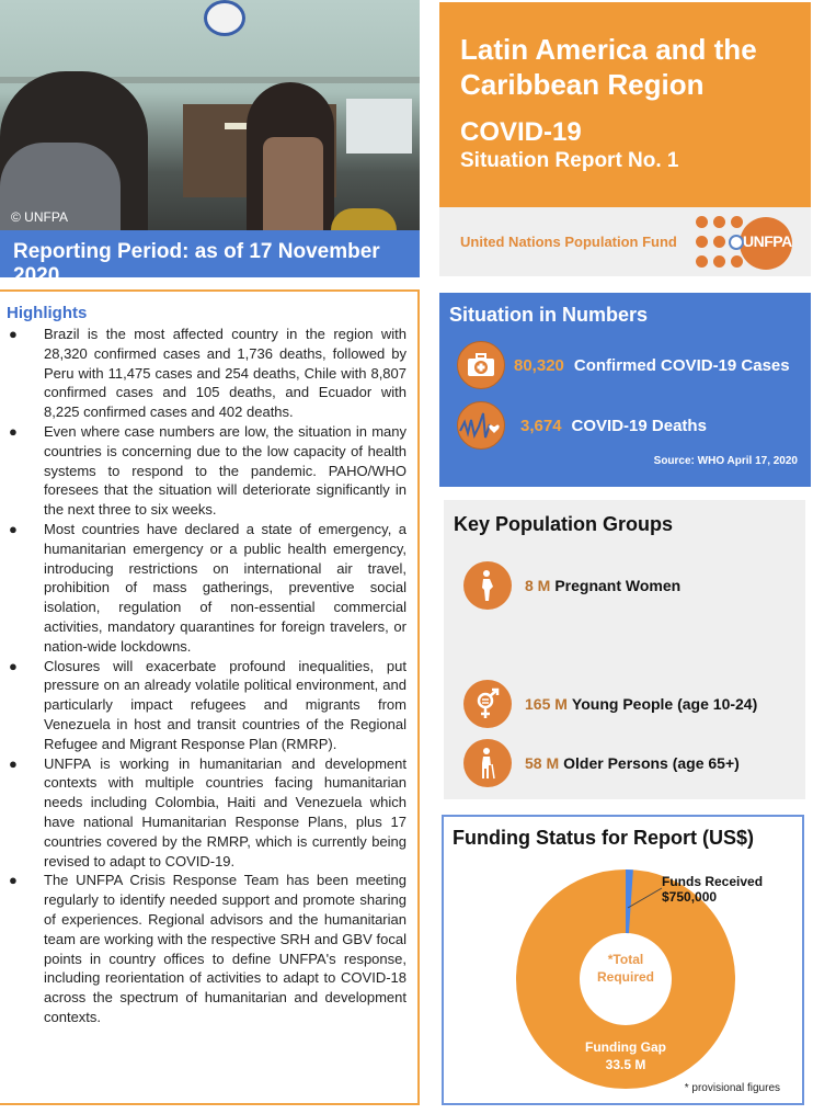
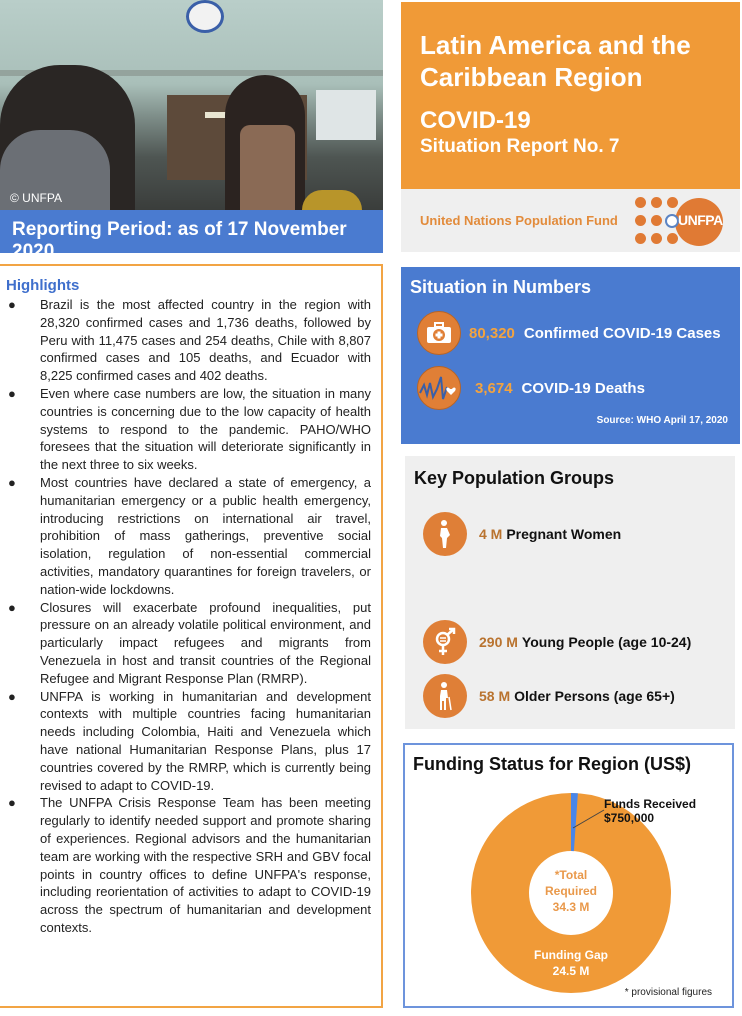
  © UNFPA
  Reporting Period: as of 17 November 2020
  Latin America and the
  Caribbean Region
  COVID-19
- Situation Report No. 1
+ Situation Report No. 7
  United Nations Population Fund
  UNFPA
  Highlights
  ●
  Brazil is the most affected country in the region with 28,320 confirmed cases and 1,736 deaths, followed by Peru with 11,475 cases and 254 deaths, Chile with 8,807 confirmed cases and 105 deaths, and Ecuador with 8,225 confirmed cases and 402 deaths.
  ●
  Even where case numbers are low, the situation in many countries is concerning due to the low capacity of health systems to respond to the pandemic. PAHO/WHO foresees that the situation will deteriorate significantly in the next three to six weeks.
  ●
  Most countries have declared a state of emergency, a humanitarian emergency or a public health emergency, introducing restrictions on international air travel, prohibition of mass gatherings, preventive social isolation, regulation of non-essential commercial activities, mandatory quarantines for foreign travelers, or nation-wide lockdowns.
  ●
  Closures will exacerbate profound inequalities, put pressure on an already volatile political environment, and particularly impact refugees and migrants from Venezuela in host and transit countries of the Regional Refugee and Migrant Response Plan (RMRP).
  ●
  UNFPA is working in humanitarian and development contexts with multiple countries facing humanitarian needs including Colombia, Haiti and Venezuela which have national Humanitarian Response Plans, plus 17 countries covered by the RMRP, which is currently being revised to adapt to COVID-19.
  ●
- The UNFPA Crisis Response Team has been meeting regularly to identify needed support and promote sharing of experiences. Regional advisors and the humanitarian team are working with the respective SRH and GBV focal points in country offices to define UNFPA's response, including reorientation of activities to adapt to COVID-18 across the spectrum of humanitarian and development contexts.
+ The UNFPA Crisis Response Team has been meeting regularly to identify needed support and promote sharing of experiences. Regional advisors and the humanitarian team are working with the respective SRH and GBV focal points in country offices to define UNFPA's response, including reorientation of activities to adapt to COVID-19 across the spectrum of humanitarian and development contexts.
  Situation in Numbers
  80,320
  Confirmed COVID-19 Cases
  3,674
  COVID-19 Deaths
  Source: WHO April 17, 2020
  Key Population Groups
- 8 M
+ 4 M
  Pregnant Women
- 165 M
+ 290 M
  Young People (age 10-24)
  58 M
  Older Persons (age 65+)
- Funding Status for Report (US$)
+ Funding Status for Region (US$)
  *Total
  Required
+ 34.3 M
  Funding Gap
- 33.5 M
+ 24.5 M
  Funds Received
  $750,000
  * provisional figures
